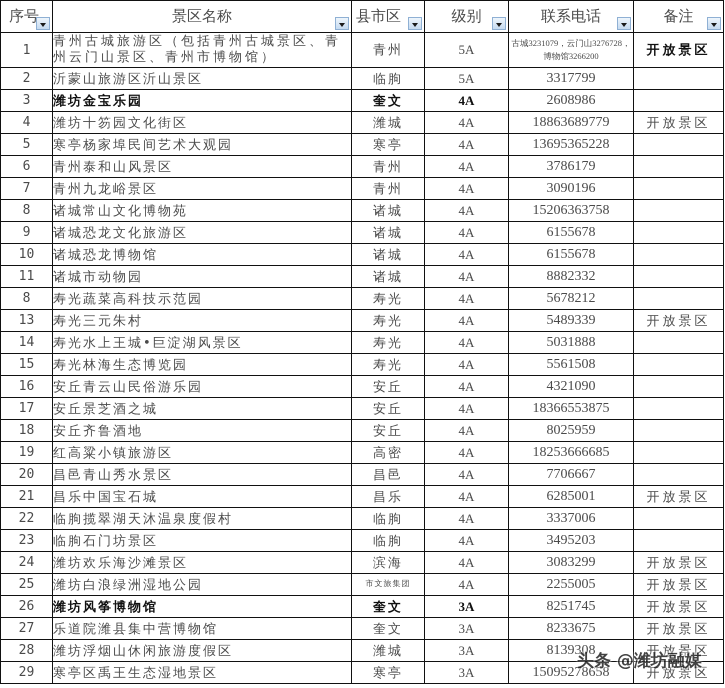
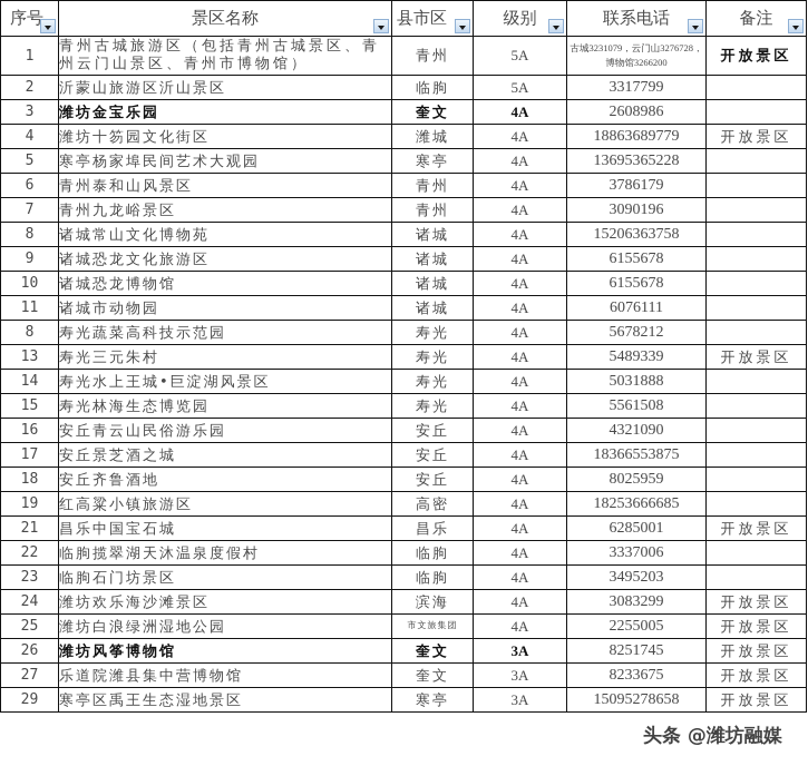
  序号	景区名称	县市区	级别	联系电话	备注
  1	青州古城旅游区（包括青州古城景区、青州云门山景区、青州市博物馆）	青州	5A	古城3231079，云门山3276728，博物馆3266200	开放景区
  2	沂蒙山旅游区沂山景区	临朐	5A	3317799
  3	潍坊金宝乐园	奎文	4A	2608986
  4	潍坊十笏园文化街区	潍城	4A	18863689779	开放景区
  5	寒亭杨家埠民间艺术大观园	寒亭	4A	13695365228
  6	青州泰和山风景区	青州	4A	3786179
  7	青州九龙峪景区	青州	4A	3090196
  8	诸城常山文化博物苑	诸城	4A	15206363758
  9	诸城恐龙文化旅游区	诸城	4A	6155678
  10	诸城恐龙博物馆	诸城	4A	6155678
- 11	诸城市动物园	诸城	4A	8882332
+ 11	诸城市动物园	诸城	4A	6076111
  8	寿光蔬菜高科技示范园	寿光	4A	5678212
  13	寿光三元朱村	寿光	4A	5489339	开放景区
  14	寿光水上王城•巨淀湖风景区	寿光	4A	5031888
  15	寿光林海生态博览园	寿光	4A	5561508
  16	安丘青云山民俗游乐园	安丘	4A	4321090
  17	安丘景芝酒之城	安丘	4A	18366553875
  18	安丘齐鲁酒地	安丘	4A	8025959
  19	红高粱小镇旅游区	高密	4A	18253666685
- 20	昌邑青山秀水景区	昌邑	4A	7706667
  21	昌乐中国宝石城	昌乐	4A	6285001	开放景区
  22	临朐揽翠湖天沐温泉度假村	临朐	4A	3337006
  23	临朐石门坊景区	临朐	4A	3495203
  24	潍坊欢乐海沙滩景区	滨海	4A	3083299	开放景区
  25	潍坊白浪绿洲湿地公园	市文旅集团	4A	2255005	开放景区
  26	潍坊风筝博物馆	奎文	3A	8251745	开放景区
  27	乐道院潍县集中营博物馆	奎文	3A	8233675	开放景区
- 28	潍坊浮烟山休闲旅游度假区	潍城	3A	8139308	开放景区
  29	寒亭区禹王生态湿地景区	寒亭	3A	15095278658	开放景区
  头条 @潍坊融媒
